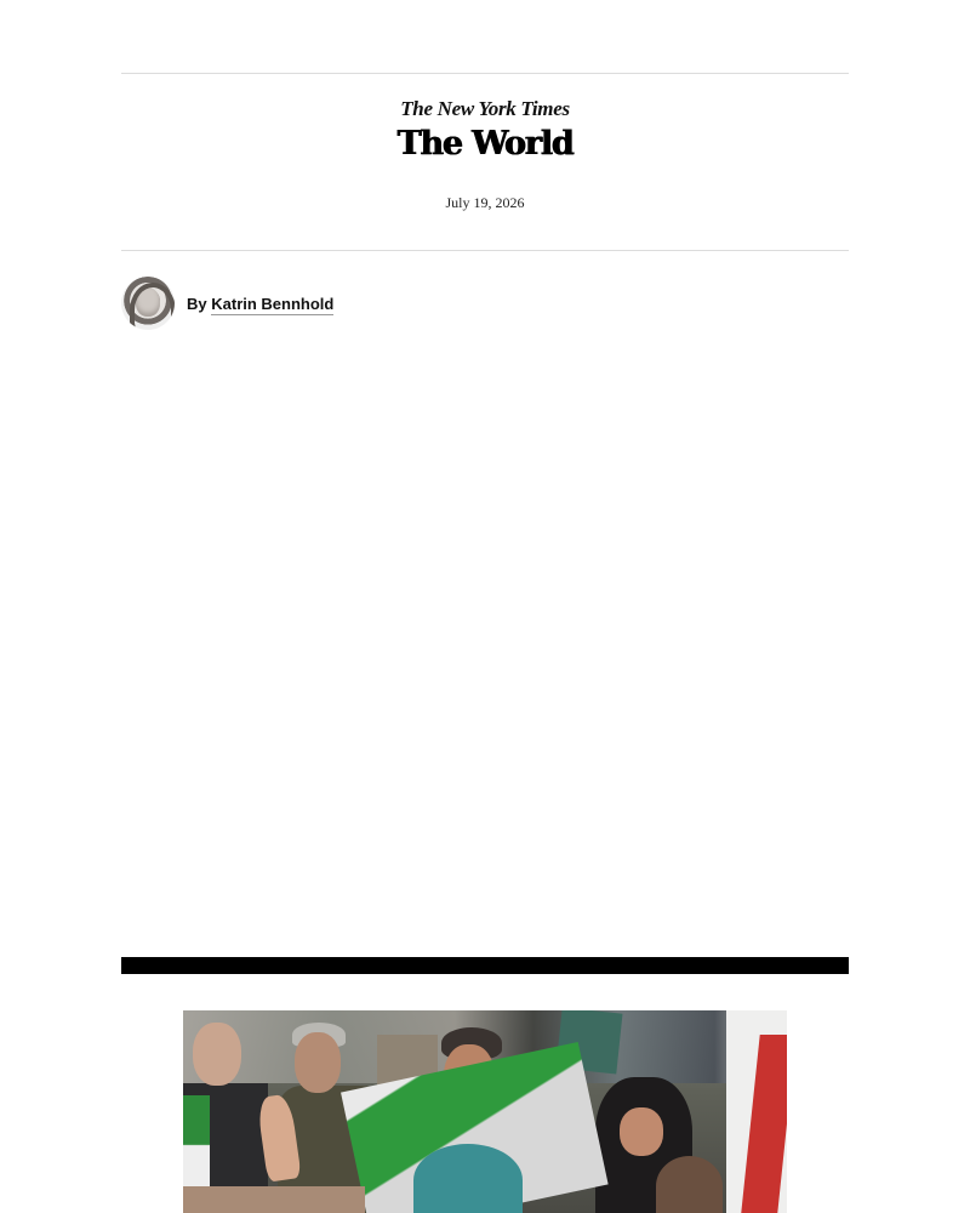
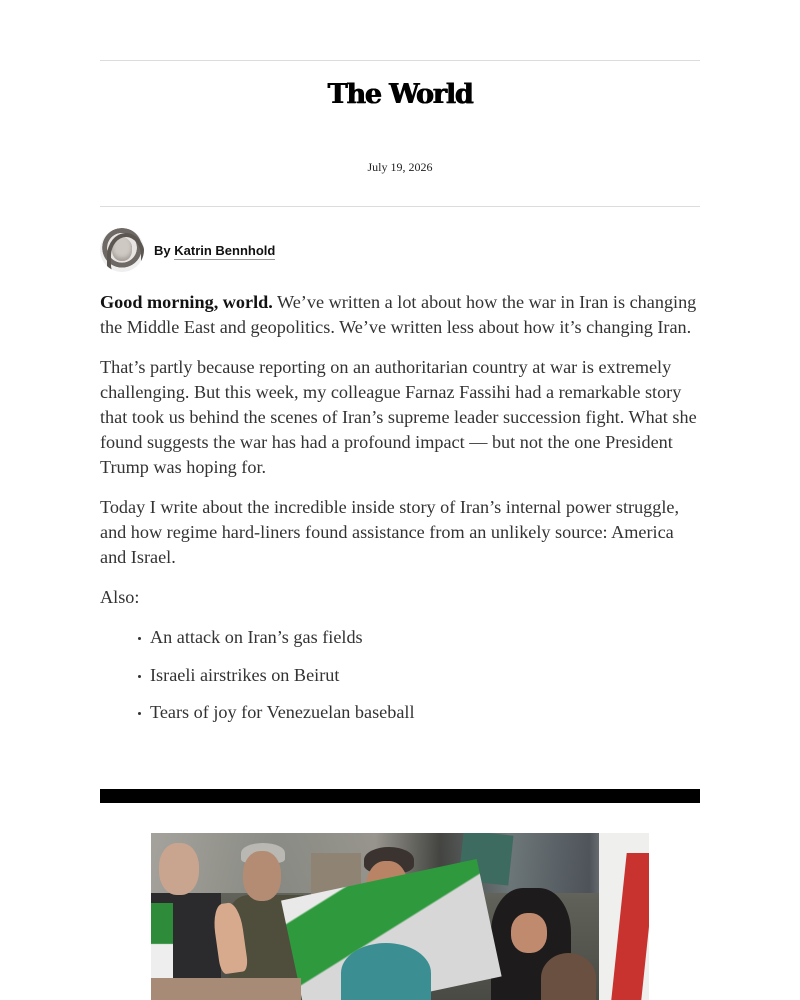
- The New York Times
  The World
  July 19, 2026
  By Katrin Bennhold
+ Good morning, world. We’ve written a lot about how the war in Iran is changing the Middle East and geopolitics. We’ve written less about how it’s changing Iran.
+ That’s partly because reporting on an authoritarian country at war is extremely challenging. But this week, my colleague Farnaz Fassihi had a remarkable story that took us behind the scenes of Iran’s supreme leader succession fight. What she found suggests the war has had a profound impact — but not the one President Trump was hoping for.
+ Today I write about the incredible inside story of Iran’s internal power struggle, and how regime hard-liners found assistance from an unlikely source: America and Israel.
+ Also:
+ An attack on Iran’s gas fields
+ Israeli airstrikes on Beirut
+ Tears of joy for Venezuelan baseball
